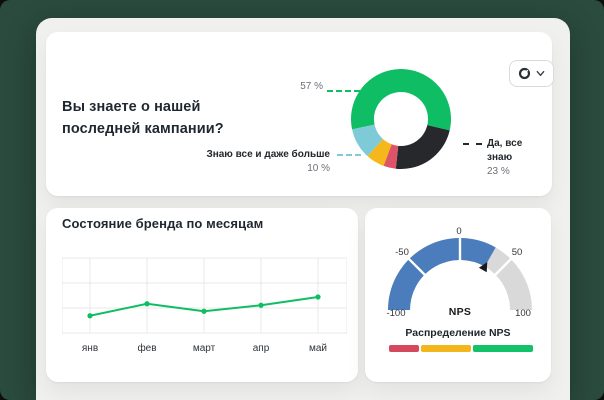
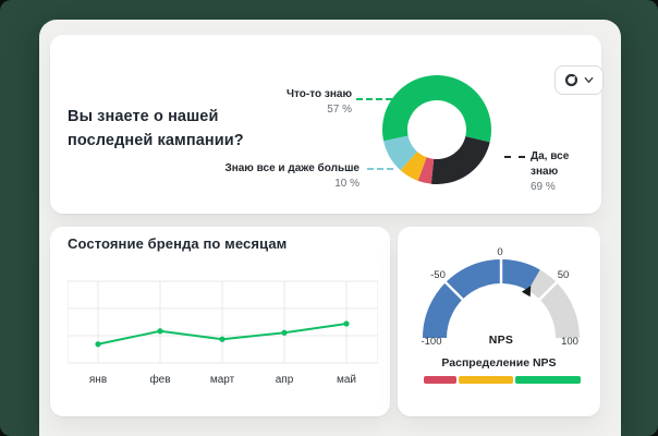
  Вы знаете о нашей
  последней кампании?
+ Что-то знаю
  57 %
  Да, все знаю
- 23 %
+ 69 %
  Знаю все и даже больше
  10 %
  Состояние бренда по месяцам
  янв
  фев
  март
  апр
  май
  -100
  -50
  0
  50
  100
  NPS
  Распределение NPS
